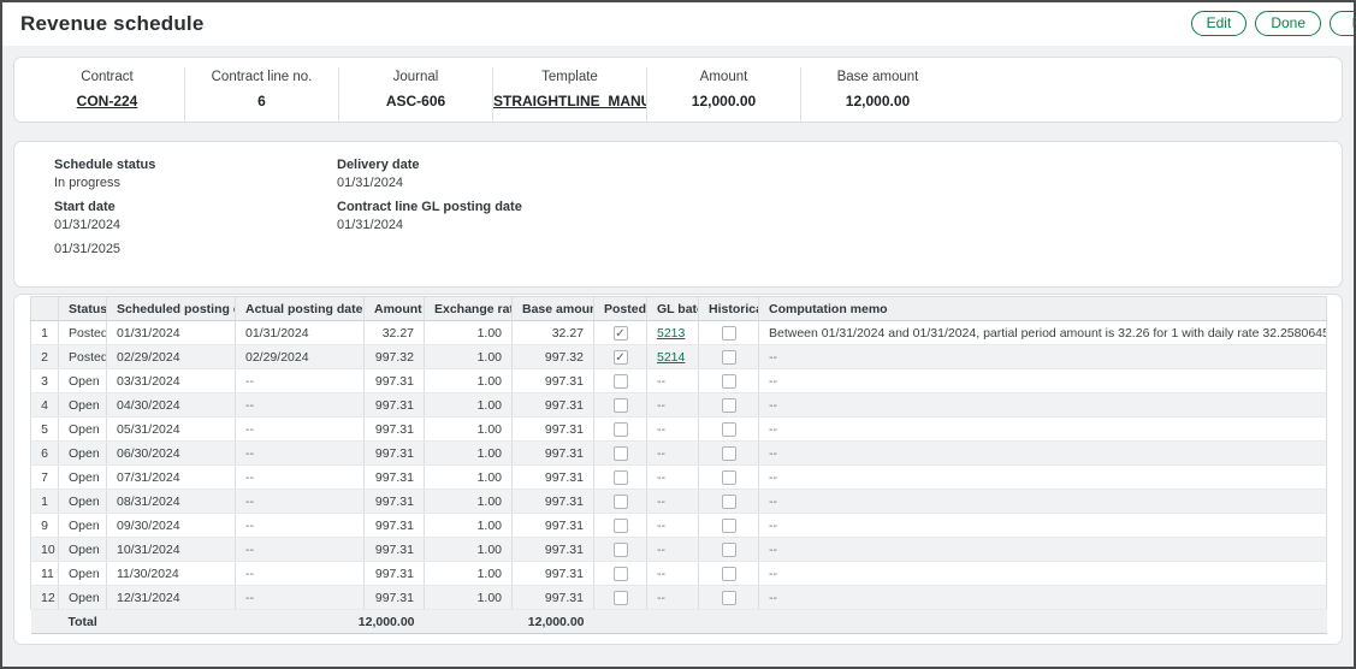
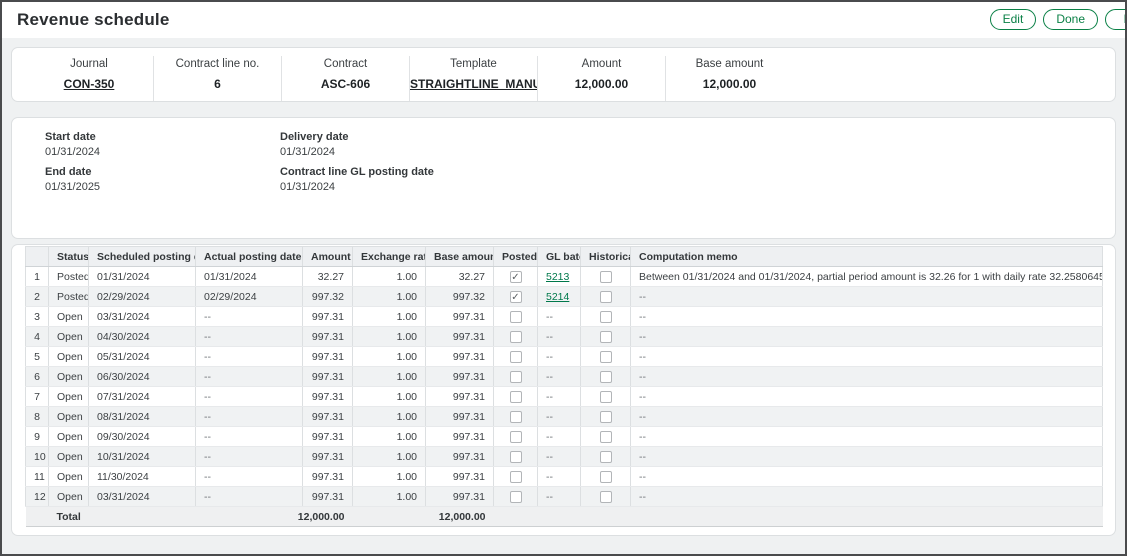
  Revenue schedule
  Edit
  Done
- Contract
+ Journal
- CON-224
+ CON-350
  Contract line no.
  6
- Journal
+ Contract
  ASC-606
  Template
  STRAIGHTLINE_MAN
  Amount
  12,000.00
  Base amount
  12,000.00
- Schedule status
- In progress
  Start date
  01/31/2024
+ End date
  01/31/2025
  Delivery date
  01/31/2024
  Contract line GL posting date
  01/31/2024
  	Status	Scheduled posting	Actual posting date	Amount	Exchange ra	Base amou	Posted	GL bat	Historic	Computation memo
  1	Posted	01/31/2024	01/31/2024	32.27	1.00	32.27	✓	5213		Between 01/31/2024 and 01/31/2024, partial period amount is 32.26 for 1 with daily rate 32.2580645
  2	Posted	02/29/2024	02/29/2024	997.32	1.00	997.32	✓	5214		--
  3	Open	03/31/2024	--	997.31	1.00	997.31		--		--
  4	Open	04/30/2024	--	997.31	1.00	997.31		--		--
  5	Open	05/31/2024	--	997.31	1.00	997.31		--		--
  6	Open	06/30/2024	--	997.31	1.00	997.31		--		--
  7	Open	07/31/2024	--	997.31	1.00	997.31		--		--
- 1	Open	08/31/2024	--	997.31	1.00	997.31		--		--
+ 8	Open	08/31/2024	--	997.31	1.00	997.31		--		--
  9	Open	09/30/2024	--	997.31	1.00	997.31		--		--
  10	Open	10/31/2024	--	997.31	1.00	997.31		--		--
  11	Open	11/30/2024	--	997.31	1.00	997.31		--		--
- 12	Open	12/31/2024	--	997.31	1.00	997.31		--		--
+ 12	Open	03/31/2024	--	997.31	1.00	997.31		--		--
  Total	12,000.00		12,000.00
